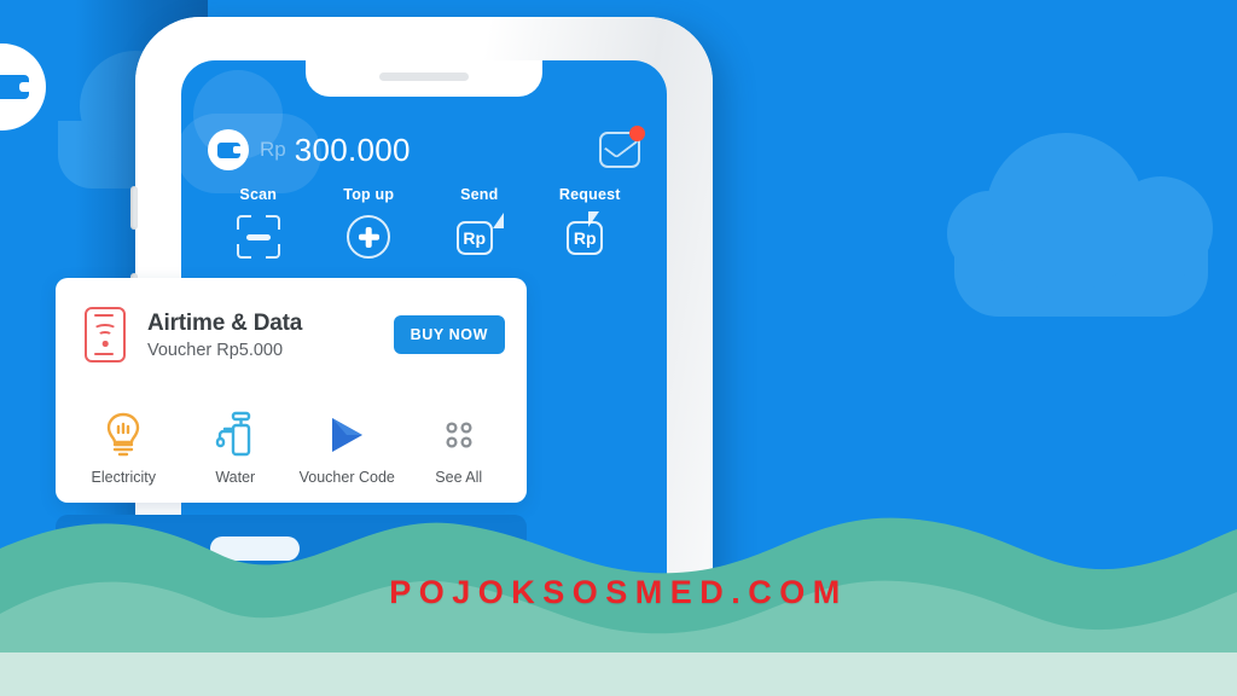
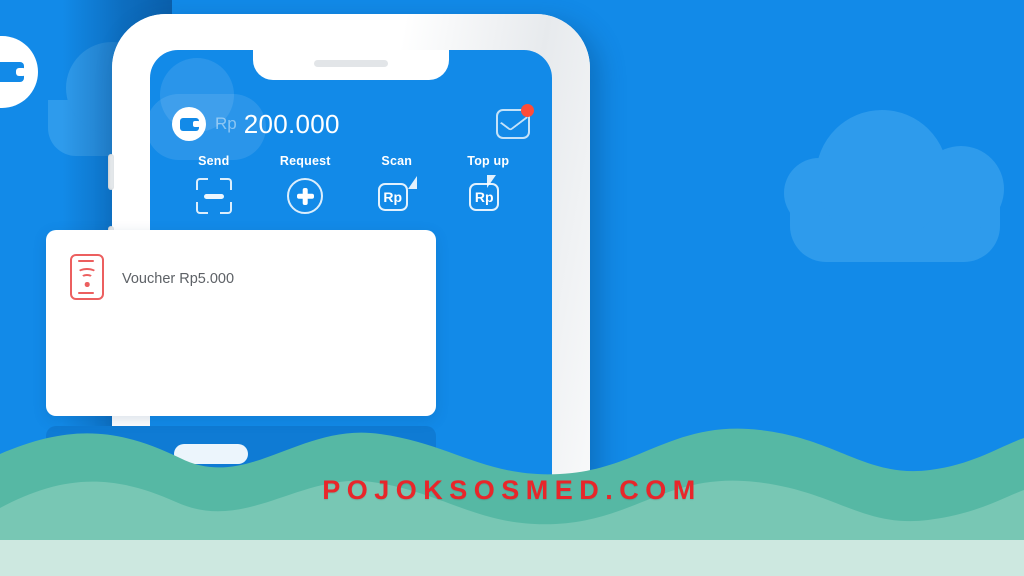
  Rp
- 300.000
+ 200.000
- Scan
+ Send
- Top up
+ Request
- Send
+ Scan
  Rp
- Request
+ Top up
  Rp
- Airtime & Data
  Voucher Rp5.000
- BUY NOW
- Electricity
- Water
- Voucher Code
- See All
  POJOKSOSMED.COM
